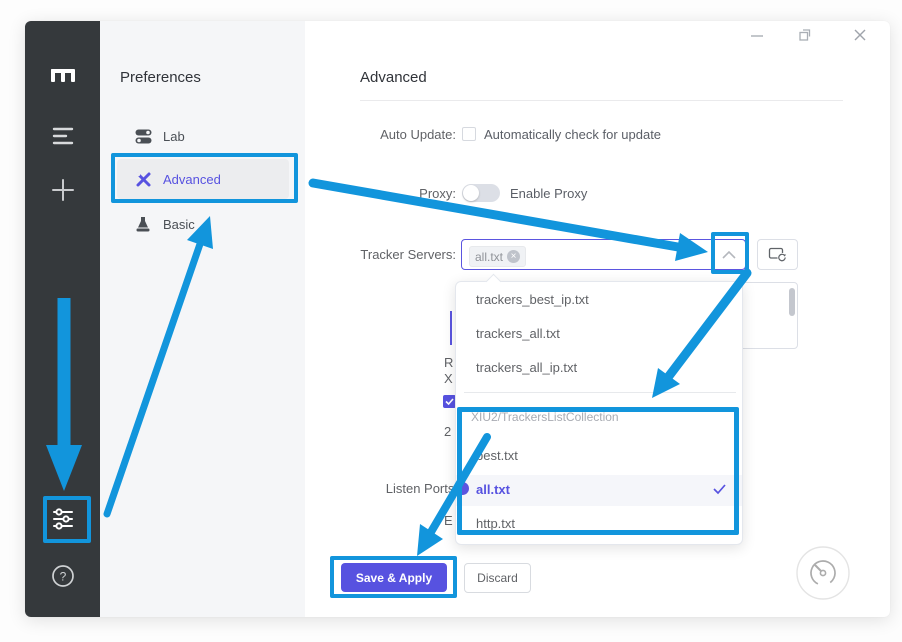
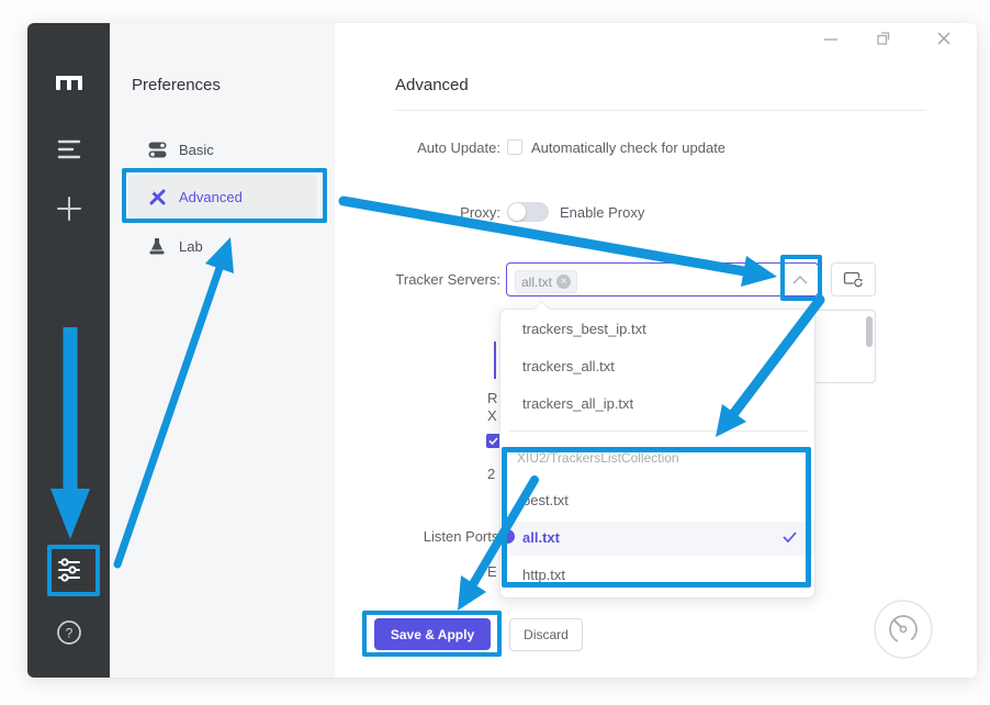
  ?
  Preferences
- Lab
+ Basic
  Advanced
- Basic
+ Lab
  Advanced
  Auto Update:
  Automatically check for update
  Proxy:
  Enable Proxy
  Tracker Servers:
  all.txt
  ×
  R
  X
  2
  E
  Listen Ports
  trackers_best_ip.txt
  trackers_all.txt
  trackers_all_ip.txt
  XIU2/TrackersListCollection
  est.txt
  all.txt
  http.txt
  Save & Apply
  Discard
